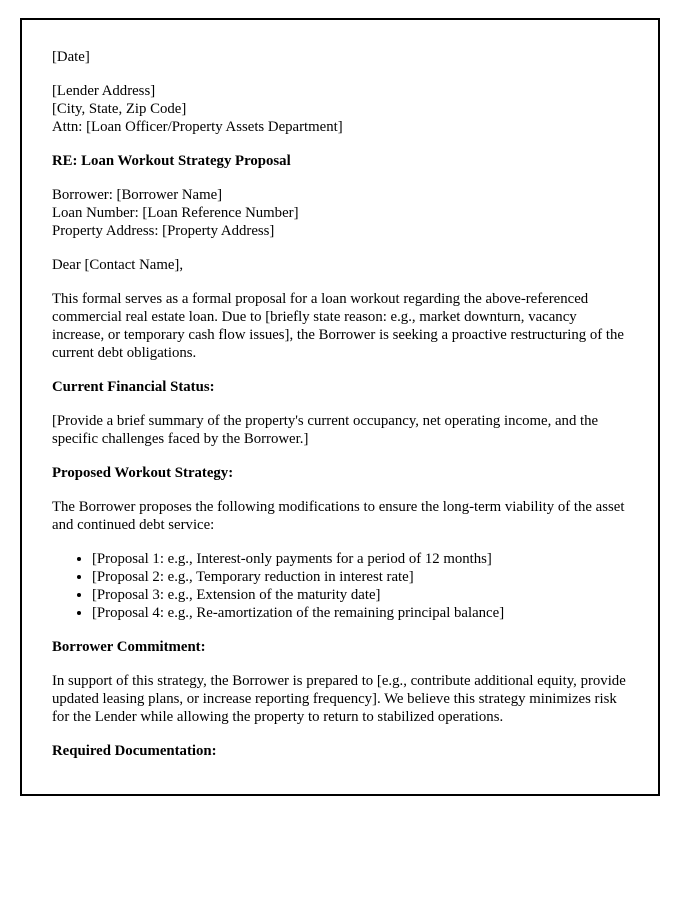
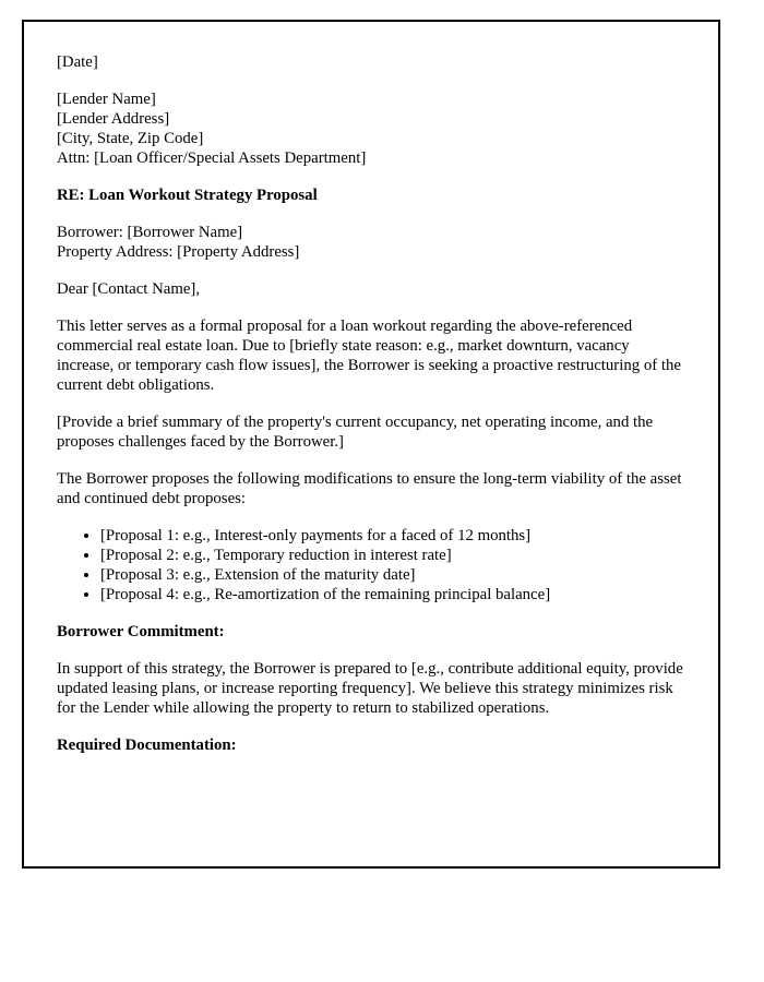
  [Date]
+ [Lender Name]
  [Lender Address]
  [City, State, Zip Code]
- Attn: [Loan Officer/Property Assets Department]
+ Attn: [Loan Officer/Special Assets Department]
  RE: Loan Workout Strategy Proposal
  Borrower: [Borrower Name]
- Loan Number: [Loan Reference Number]
  Property Address: [Property Address]
  Dear [Contact Name],
- This formal serves as a formal proposal for a loan workout regarding the above-referenced commercial real estate loan. Due to [briefly state reason: e.g., market downturn, vacancy increase, or temporary cash flow issues], the Borrower is seeking a proactive restructuring of the current debt obligations.
+ This letter serves as a formal proposal for a loan workout regarding the above-referenced commercial real estate loan. Due to [briefly state reason: e.g., market downturn, vacancy increase, or temporary cash flow issues], the Borrower is seeking a proactive restructuring of the current debt obligations.
- Current Financial Status:
- [Provide a brief summary of the property's current occupancy, net operating income, and the specific challenges faced by the Borrower.]
+ [Provide a brief summary of the property's current occupancy, net operating income, and the proposes challenges faced by the Borrower.]
- Proposed Workout Strategy:
- The Borrower proposes the following modifications to ensure the long-term viability of the asset and continued debt service:
+ The Borrower proposes the following modifications to ensure the long-term viability of the asset and continued debt proposes:
- [Proposal 1: e.g., Interest-only payments for a period of 12 months]
+ [Proposal 1: e.g., Interest-only payments for a faced of 12 months]
  [Proposal 2: e.g., Temporary reduction in interest rate]
  [Proposal 3: e.g., Extension of the maturity date]
  [Proposal 4: e.g., Re-amortization of the remaining principal balance]
  Borrower Commitment:
  In support of this strategy, the Borrower is prepared to [e.g., contribute additional equity, provide updated leasing plans, or increase reporting frequency]. We believe this strategy minimizes risk for the Lender while allowing the property to return to stabilized operations.
  Required Documentation:
